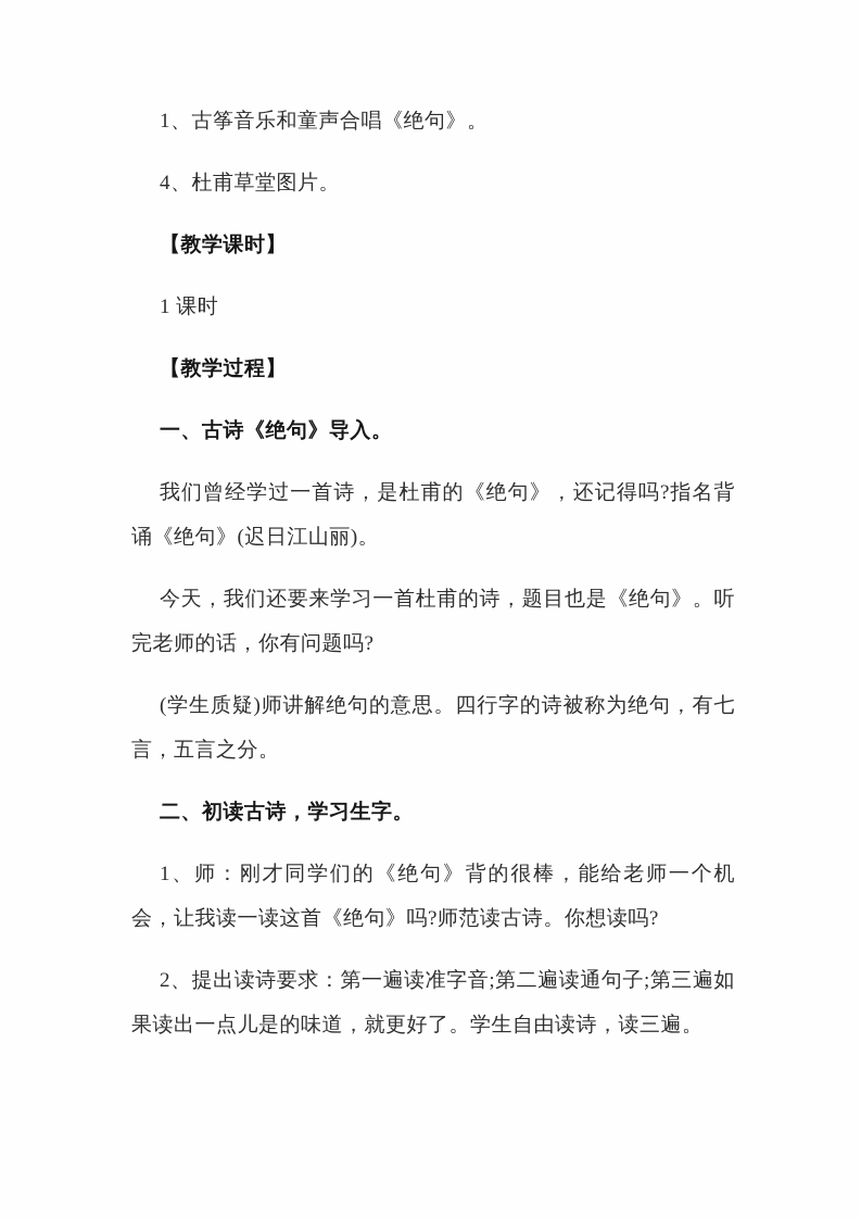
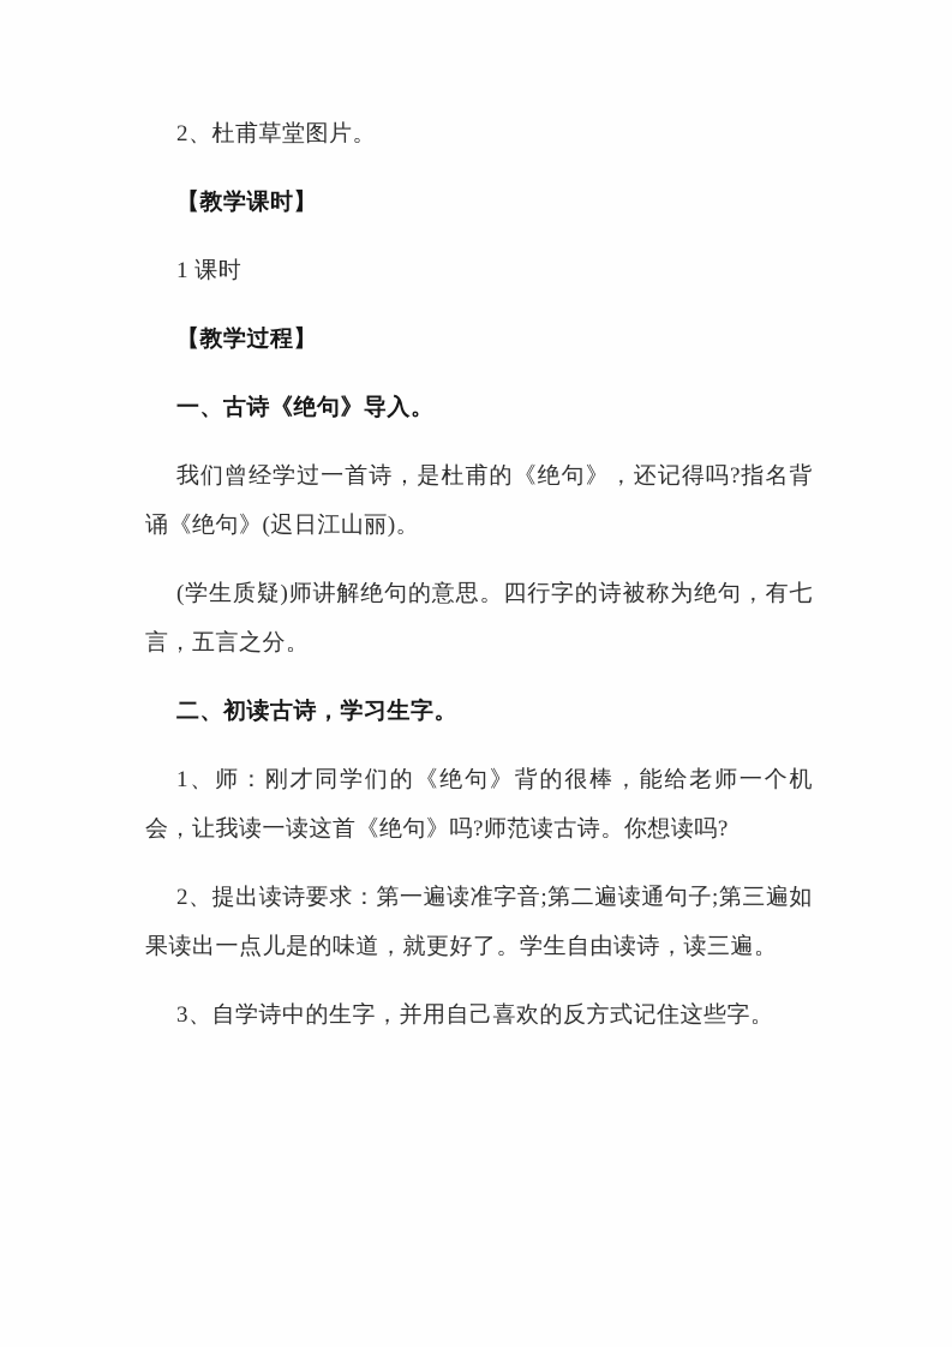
- 1、古筝音乐和童声合唱《绝句》。
- 4、杜甫草堂图片。
+ 2、杜甫草堂图片。
  【教学课时】
  1 课时
  【教学过程】
  一、古诗《绝句》导入。
  我们曾经学过一首诗，是杜甫的《绝句》，还记得吗?指名背诵《绝句》(迟日江山丽)。
- 今天，我们还要来学习一首杜甫的诗，题目也是《绝句》。听完老师的话，你有问题吗?
  (学生质疑)师讲解绝句的意思。四行字的诗被称为绝句，有七言，五言之分。
  二、初读古诗，学习生字。
  1、师：刚才同学们的《绝句》背的很棒，能给老师一个机会，让我读一读这首《绝句》吗?师范读古诗。你想读吗?
  2、提出读诗要求：第一遍读准字音;第二遍读通句子;第三遍如果读出一点儿是的味道，就更好了。学生自由读诗，读三遍。
+ 3、自学诗中的生字，并用自己喜欢的反方式记住这些字。
